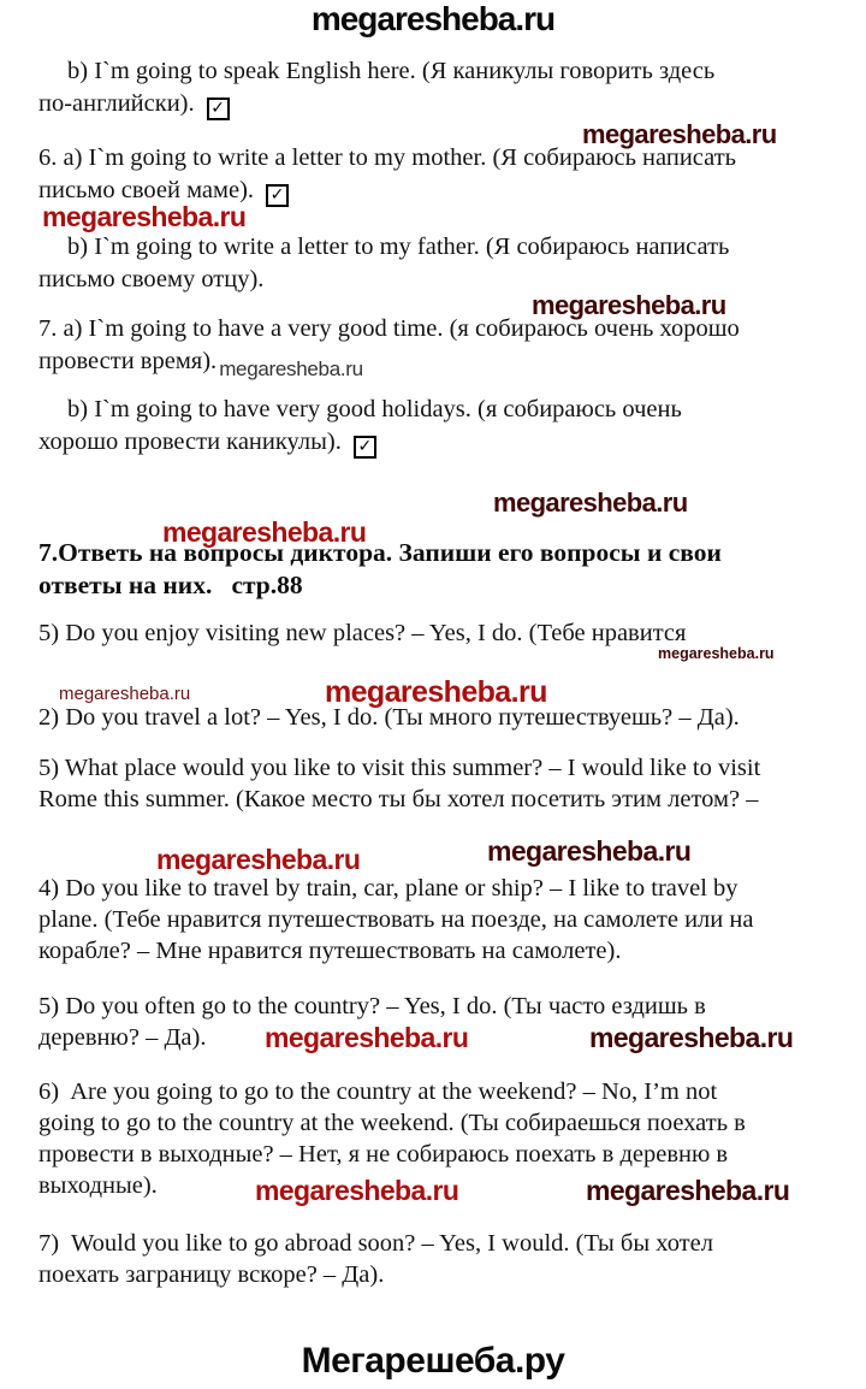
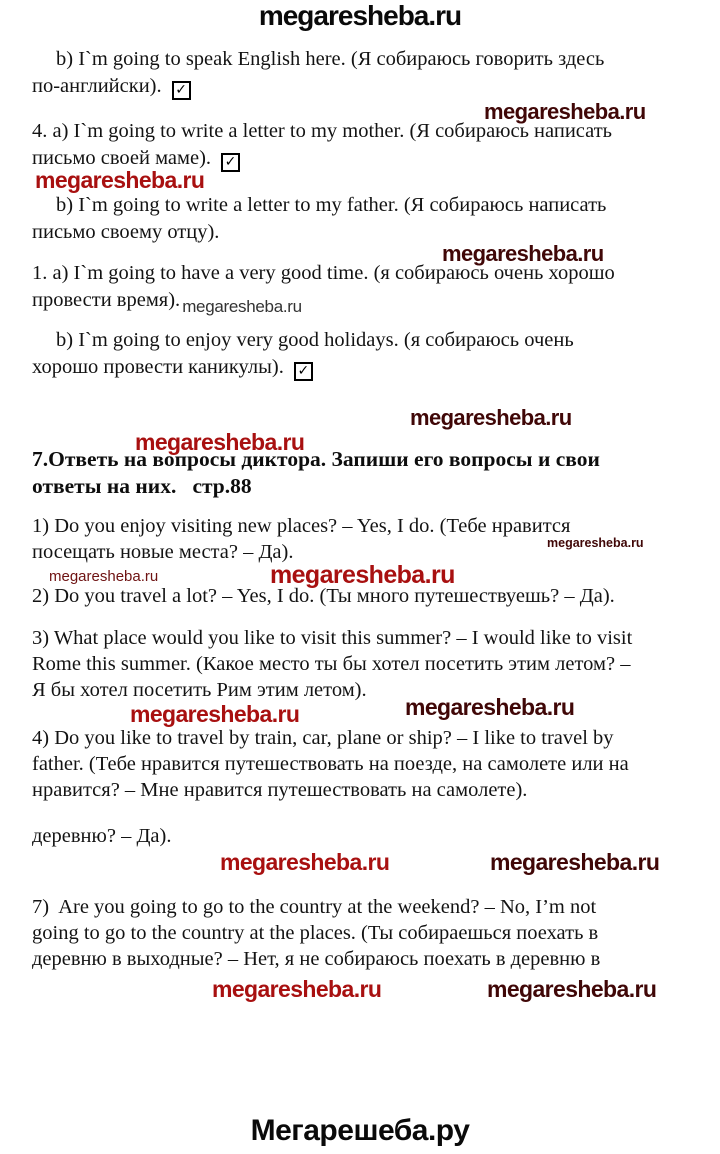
  megaresheba.ru
  megaresheba.ru
  megaresheba.ru
  megaresheba.ru
  megaresheba.ru
  megaresheba.ru
  megaresheba.ru
  megaresheba.ru
  megaresheba.ru
  megaresheba.ru
  megaresheba.ru
  megaresheba.ru
  megaresheba.ru
  megaresheba.ru
  megaresheba.ru
- b) I`m going to speak English here. (Я каникулы говорить здесь
+ b) I`m going to speak English here. (Я собираюсь говорить здесь
  по-английски). ✓
- 6. a) I`m going to write a letter to my mother. (Я собираюсь написать
+ 4. a) I`m going to write a letter to my mother. (Я собираюсь написать
  письмо своей маме). ✓
  b) I`m going to write a letter to my father. (Я собираюсь написать
  письмо своему отцу).
- 7. a) I`m going to have a very good time. (я собираюсь очень хорошо
+ 1. a) I`m going to have a very good time. (я собираюсь очень хорошо
  провести время).megaresheba.ru
- b) I`m going to have very good holidays. (я собираюсь очень
+ b) I`m going to enjoy very good holidays. (я собираюсь очень
  хорошо провести каникулы). ✓
  7.Ответь на вопросы диктора. Запиши его вопросы и свои
  ответы на них. стр.88
- 5) Do you enjoy visiting new places? – Yes, I do. (Тебе нравится
+ 1) Do you enjoy visiting new places? – Yes, I do. (Тебе нравится
+ посещать новые места? – Да).
  2) Do you travel a lot? – Yes, I do. (Ты много путешествуешь? – Да).
- 5) What place would you like to visit this summer? – I would like to visit
+ 3) What place would you like to visit this summer? – I would like to visit
  Rome this summer. (Какое место ты бы хотел посетить этим летом? –
+ Я бы хотел посетить Рим этим летом).
  4) Do you like to travel by train, car, plane or ship? – I like to travel by
- plane. (Тебе нравится путешествовать на поезде, на самолете или на
+ father. (Тебе нравится путешествовать на поезде, на самолете или на
- корабле? – Мне нравится путешествовать на самолете).
+ нравится? – Мне нравится путешествовать на самолете).
- 5) Do you often go to the country? – Yes, I do. (Ты часто ездишь в
  деревню? – Да).
- 6) Are you going to go to the country at the weekend? – No, I’m not
+ 7) Are you going to go to the country at the weekend? – No, I’m not
- going to go to the country at the weekend. (Ты собираешься поехать в
+ going to go to the country at the places. (Ты собираешься поехать в
- провести в выходные? – Нет, я не собираюсь поехать в деревню в
+ деревню в выходные? – Нет, я не собираюсь поехать в деревню в
- выходные).
- 7) Would you like to go abroad soon? – Yes, I would. (Ты бы хотел
- поехать заграницу вскоре? – Да).
  Мегарешеба.ру
